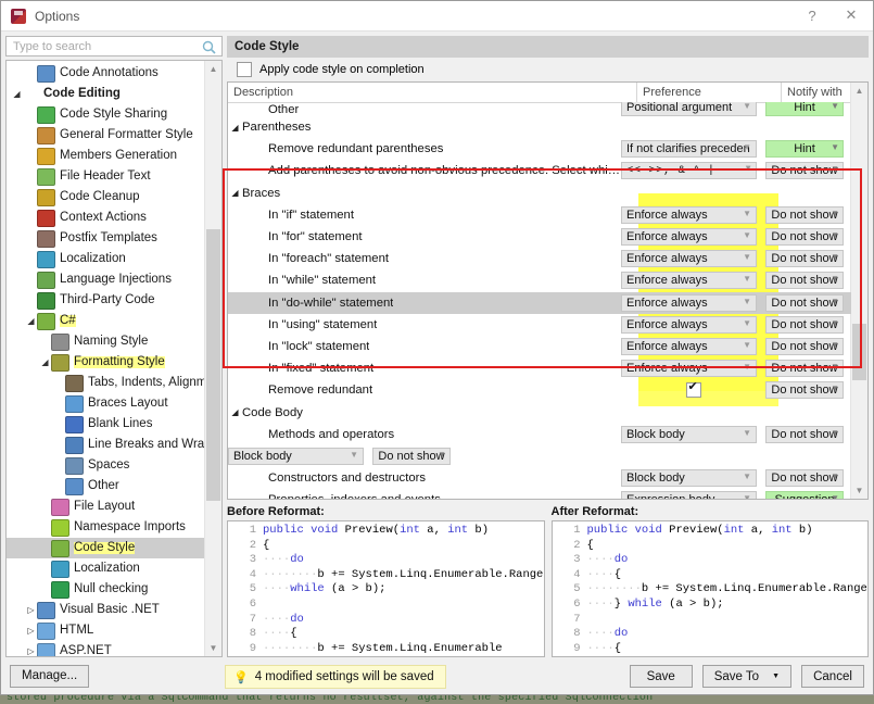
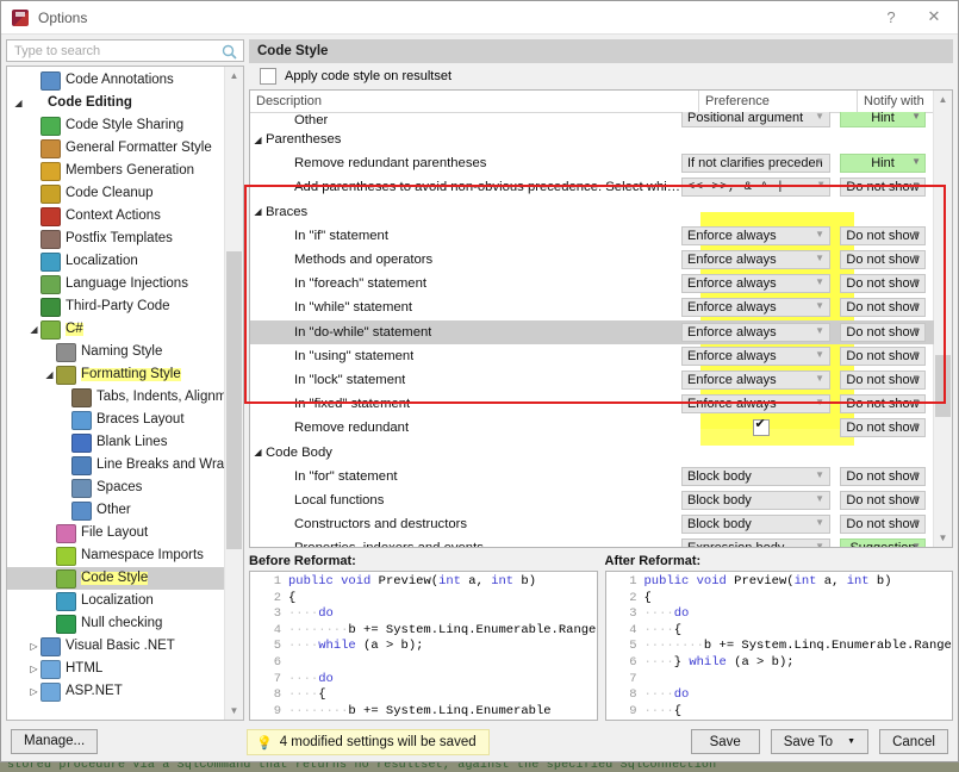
  stored procedure via a SqlCommand that returns no resultset, against the specified SqlConnection
  Options
  ?
  ✕
  Type to search
  Code Annotations
  ◢
  Code Editing
  Code Style Sharing
  General Formatter Style
  Members Generation
- File Header Text
  Code Cleanup
  Context Actions
  Postfix Templates
  Localization
  Language Injections
  Third-Party Code
  ◢
  C#
  Naming Style
  ◢
  Formatting Style
  Tabs, Indents, Alignm
  Braces Layout
  Blank Lines
  Line Breaks and Wra
  Spaces
  Other
  File Layout
  Namespace Imports
  Code Style
  Localization
  Null checking
  ▷
  Visual Basic .NET
  ▷
  HTML
  ▷
  ASP.NET
  ▲
  ▼
  Code Style
- Apply code style on completion
+ Apply code style on resultset
  Description
  Preference
  Notify with
  Other
  Positional argument
  ▼
  Hint
  ▼
  ◢
  Parentheses
  Remove redundant parentheses
  If not clarifies preceden
  ▼
  Hint
  ▼
  Add parentheses to avoid non-obvious precedence. Select which
  << >>, & ^ |
  ▼
  Do not show
  ▼
  ◢
  Braces
  In "if" statement
  Enforce always
  ▼
  Do not show
  ▼
- In "for" statement
+ Methods and operators
  Enforce always
  ▼
  Do not show
  ▼
  In "foreach" statement
  Enforce always
  ▼
  Do not show
  ▼
  In "while" statement
  Enforce always
  ▼
  Do not show
  ▼
  In "do-while" statement
  Enforce always
  ▼
  Do not show
  ▼
  In "using" statement
  Enforce always
  ▼
  Do not show
  ▼
  In "lock" statement
  Enforce always
  ▼
  Do not show
  ▼
  In "fixed" statement
  Enforce always
  ▼
  Do not show
  ▼
  Remove redundant
  Do not show
  ▼
  ◢
  Code Body
- Methods and operators
+ In "for" statement
  Block body
  ▼
  Do not show
  ▼
+ Local functions
  Block body
  ▼
  Do not show
  ▼
  Constructors and destructors
  Block body
  ▼
  Do not show
  ▼
  ▼
  ▼
  ▲
  ▼
  Before Reformat:
  1
  public void Preview(int a, int b)
  2
  {
  3
  ····do
  4
  ········b += System.Linq.Enumerable.Range
  5
  ····while (a > b);
  6
  7
  ····do
  8
  ····{
  9
  ········b += System.Linq.Enumerable
  After Reformat:
  1
  public void Preview(int a, int b)
  2
  {
  3
  ····do
  4
  ····{
  5
  ········b += System.Linq.Enumerable.Range
  6
  ····} while (a > b);
  7
  8
  ····do
  9
  ····{
  Manage...
  💡
  4 modified settings will be saved
  Save
  Save To
  Cancel
